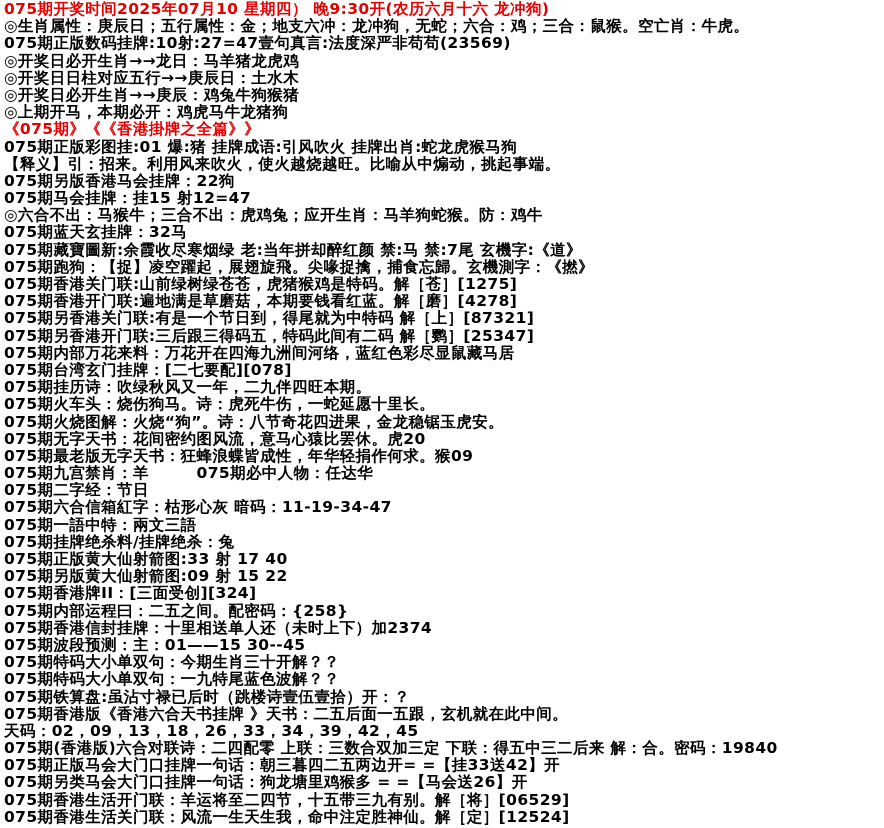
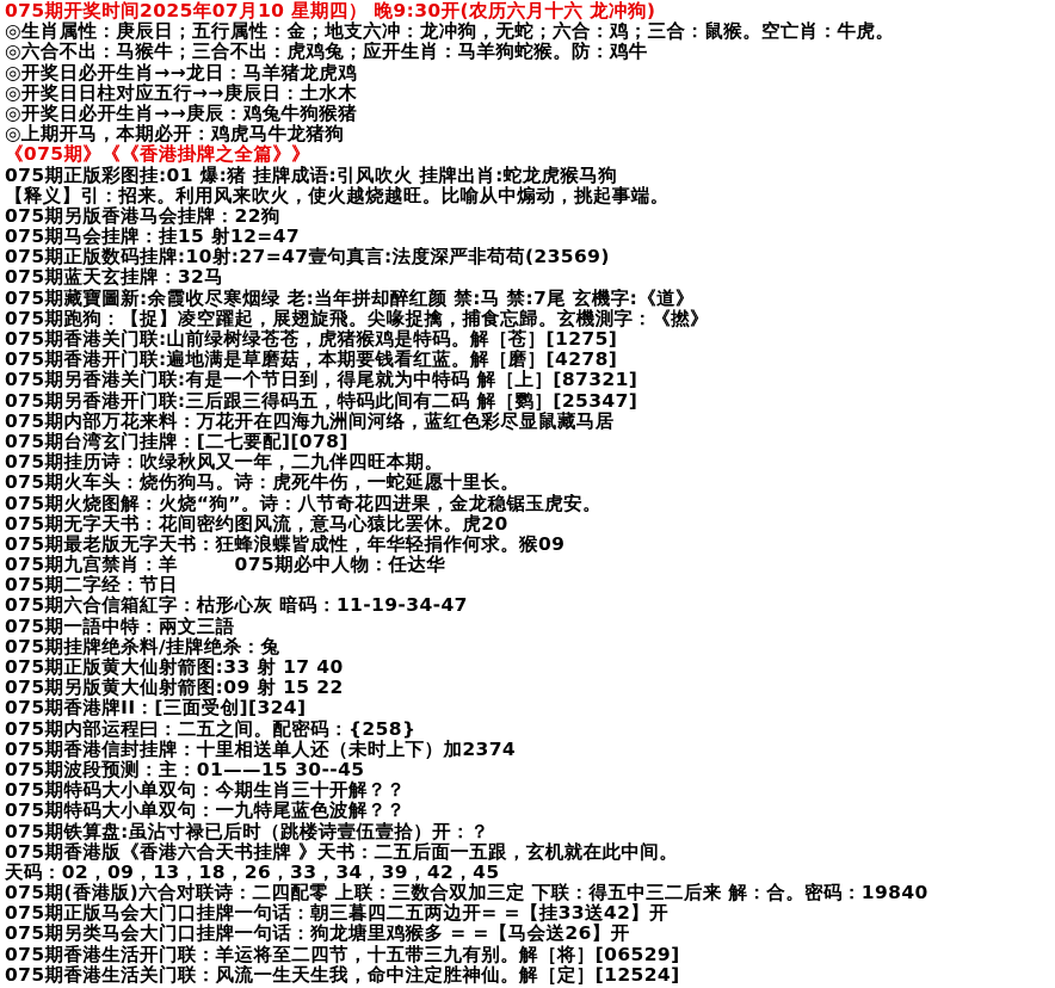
  075期开奖时间2025年07月10 星期四） 晚9:30开(农历六月十六 龙冲狗)
  ◎生肖属性：庚辰日；五行属性：金；地支六冲：龙冲狗，无蛇；六合：鸡；三合：鼠猴。空亡肖：牛虎。
- 075期正版数码挂牌:10射:27=47壹句真言:法度深严非苟苟(23569)
+ ◎六合不出：马猴牛；三合不出：虎鸡兔；应开生肖：马羊狗蛇猴。防：鸡牛
  ◎开奖日必开生肖→→龙日：马羊猪龙虎鸡
  ◎开奖日日柱对应五行→→庚辰日：土水木
  ◎开奖日必开生肖→→庚辰：鸡兔牛狗猴猪
  ◎上期开马，本期必开：鸡虎马牛龙猪狗
  《075期》《《香港掛牌之全篇》》
  075期正版彩图挂:01 爆:猪 挂牌成语:引风吹火 挂牌出肖:蛇龙虎猴马狗
  【释义】引：招来。利用风来吹火，使火越烧越旺。比喻从中煽动，挑起事端。
  075期另版香港马会挂牌：22狗
  075期马会挂牌：挂15 射12=47
- ◎六合不出：马猴牛；三合不出：虎鸡兔；应开生肖：马羊狗蛇猴。防：鸡牛
+ 075期正版数码挂牌:10射:27=47壹句真言:法度深严非苟苟(23569)
  075期蓝天玄挂牌：32马
  075期藏寶圖新:余霞收尽寒烟绿 老:当年拼却醉红颜 禁:马 禁:7尾 玄機字:《道》
  075期跑狗：【捉】凌空躍起，展翅旋飛。尖喙捉擒，捕食忘歸。玄機測字：《撚》
  075期香港关门联:山前绿树绿苍苍，虎猪猴鸡是特码。解［苍］[1275]
  075期香港开门联:遍地满是草磨菇，本期要钱看红蓝。解［磨］[4278]
  075期另香港关门联:有是一个节日到，得尾就为中特码 解［上］[87321]
  075期另香港开门联:三后跟三得码五，特码此间有二码 解［鹦］[25347]
  075期内部万花来料：万花开在四海九洲间河络，蓝红色彩尽显鼠藏马居
  075期台湾玄门挂牌：[二七要配][078]
  075期挂历诗：吹绿秋风又一年，二九伴四旺本期。
  075期火车头：烧伤狗马。诗：虎死牛伤，一蛇延愿十里长。
  075期火烧图解：火烧“狗”。诗：八节奇花四进果，金龙稳锯玉虎安。
  075期无字天书：花间密约图风流，意马心猿比罢休。虎20
  075期最老版无字天书：狂蜂浪蝶皆成性，年华轻捐作何求。猴09
  075期九宫禁肖：羊 075期必中人物：任达华
  075期二字经：节日
  075期六合信箱紅字：枯形心灰 暗码：11-19-34-47
  075期一語中特：兩文三語
  075期挂牌绝杀料/挂牌绝杀：兔
  075期正版黄大仙射箭图:33 射 17 40
  075期另版黄大仙射箭图:09 射 15 22
  075期香港牌II：[三面受创][324]
  075期内部运程曰：二五之间。配密码：{258}
  075期香港信封挂牌：十里相送单人还（未时上下）加2374
  075期波段预测：主：01——15 30--45
  075期特码大小单双句：今期生肖三十开解？？
  075期特码大小单双句：一九特尾蓝色波解？？
  075期铁算盘:虽沾寸禄已后时（跳楼诗壹伍壹拾）开：？
  075期香港版《香港六合天书挂牌 》天书：二五后面一五跟，玄机就在此中间。
  天码：02，09，13，18，26，33，34，39，42，45
  075期(香港版)六合对联诗：二四配零 上联：三数合双加三定 下联：得五中三二后来 解：合。密码：19840
  075期正版马会大门口挂牌一句话：朝三暮四二五两边开= =【挂33送42】开
  075期另类马会大门口挂牌一句话：狗龙塘里鸡猴多 = =【马会送26】开
  075期香港生活开门联：羊运将至二四节，十五带三九有别。解［将］[06529]
  075期香港生活关门联：风流一生天生我，命中注定胜神仙。解［定］[12524]
